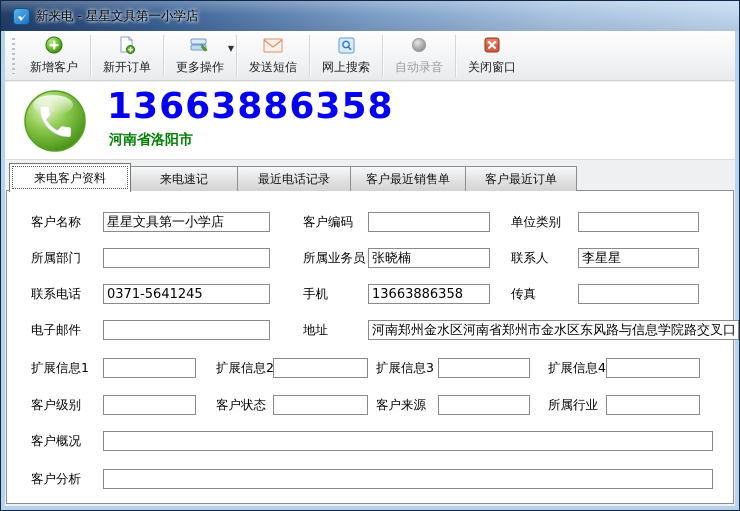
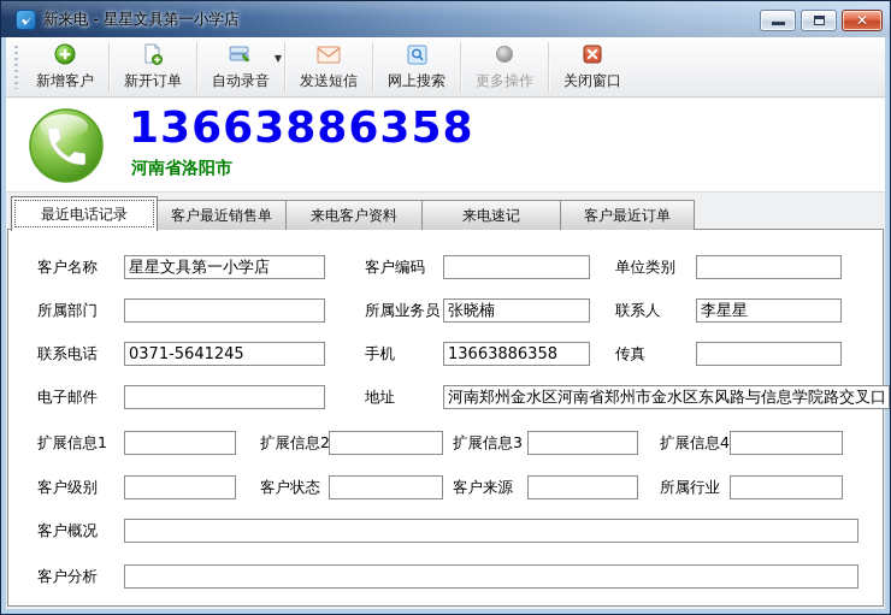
  新来电 - 星星文具第一小学店
+ ✕
  新增客户
  新开订单
- 更多操作
+ 自动录音
  ▼
  发送短信
  网上搜索
- 自动录音
+ 更多操作
  关闭窗口
  13663886358
  河南省洛阳市
- 来电客户资料
+ 最近电话记录
- 来电速记
+ 客户最近销售单
- 最近电话记录
+ 来电客户资料
- 客户最近销售单
+ 来电速记
  客户最近订单
  客户名称
  星星文具第一小学店
  客户编码
  单位类别
  所属部门
  所属业务员
  张晓楠
  联系人
  李星星
  联系电话
  0371-5641245
  手机
  13663886358
  传真
  电子邮件
  地址
  河南郑州金水区河南省郑州市金水区东风路与信息学院路交叉口
  扩展信息1
  扩展信息2
  扩展信息3
  扩展信息4
  客户级别
  客户状态
  客户来源
  所属行业
  客户概况
  客户分析
